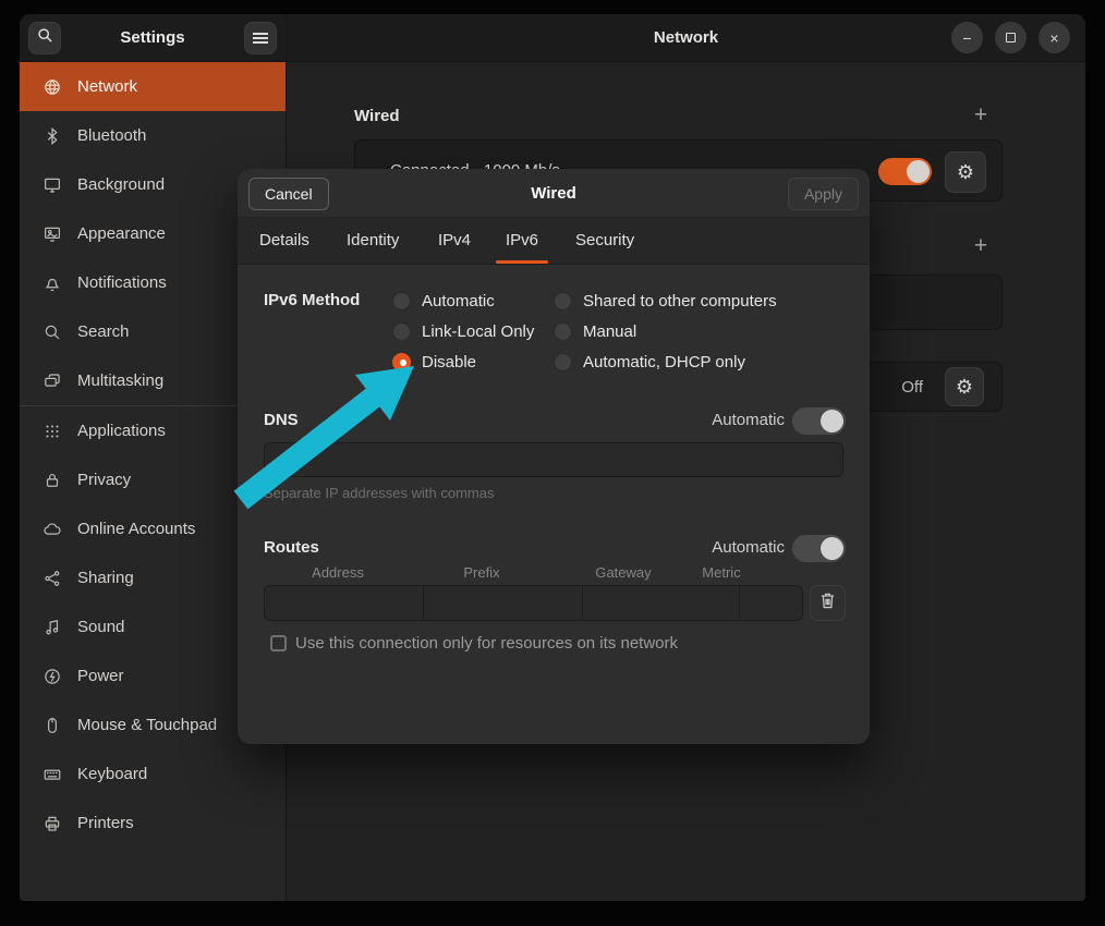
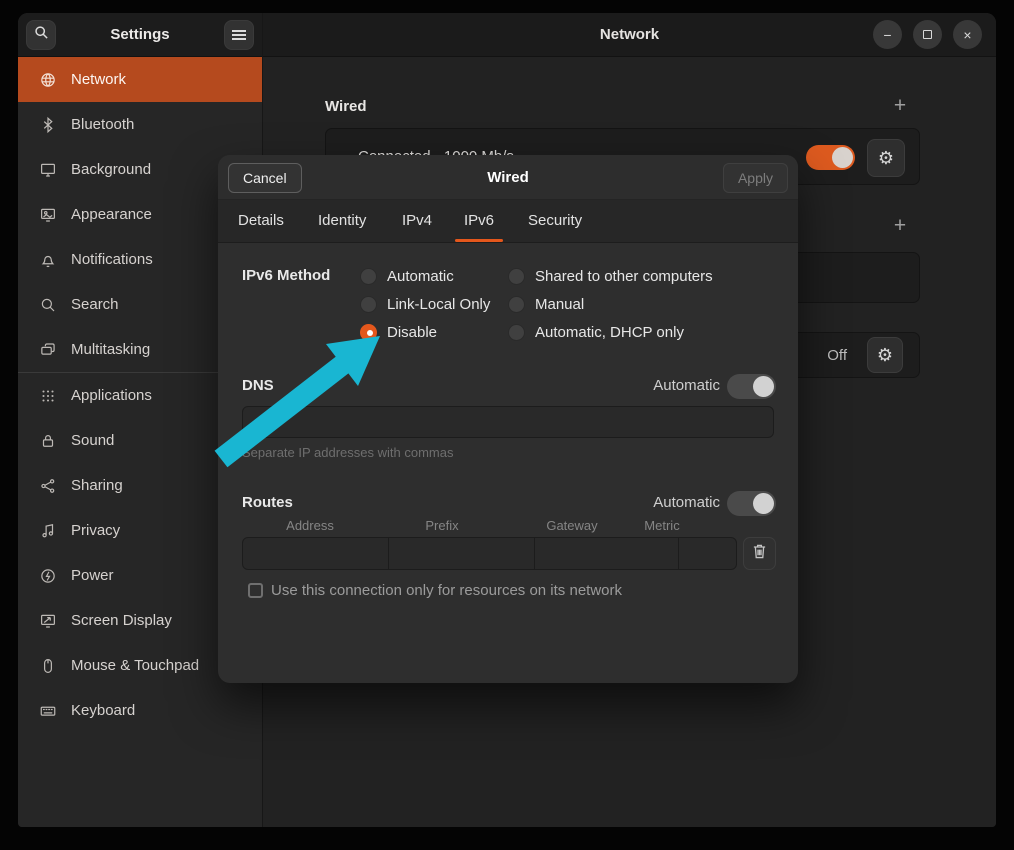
  Settings
  Network
  Bluetooth
  Background
  Appearance
  Notifications
  Search
  Multitasking
  Applications
- Privacy
+ Sound
- Online Accounts
  Sharing
- Sound
+ Privacy
  Power
+ Screen Display
  Mouse & Touchpad
  Keyboard
- Printers
  Network
  −
  ×
  Wired
  +
  ⚙
  +
  Off
  ⚙
  Cancel
  Wired
  Apply
  Details
  Identity
  IPv4
  IPv6
  Security
  IPv6 Method
  Automatic
  Link-Local Only
  Disable
  Shared to other computers
  Manual
  Automatic, DHCP only
  DNS
  Automatic
  eparate IP addresses with commas
  Routes
  Automatic
  Address
  Prefix
  Gateway
  Metric
  Use this connection only for resources on its network
